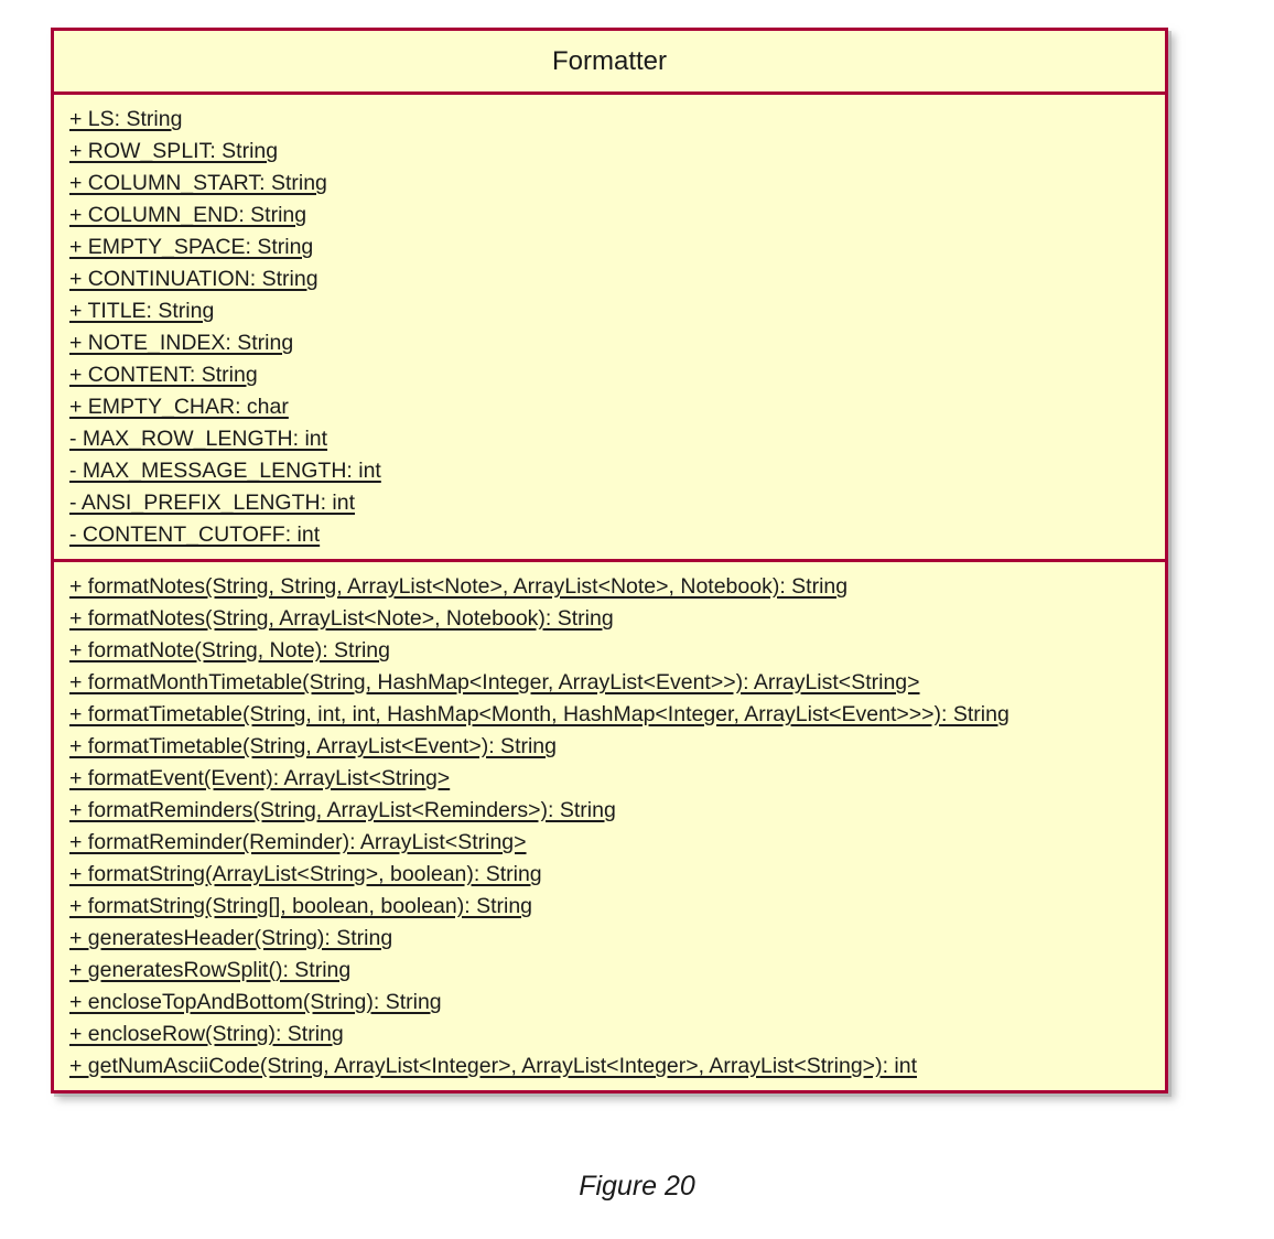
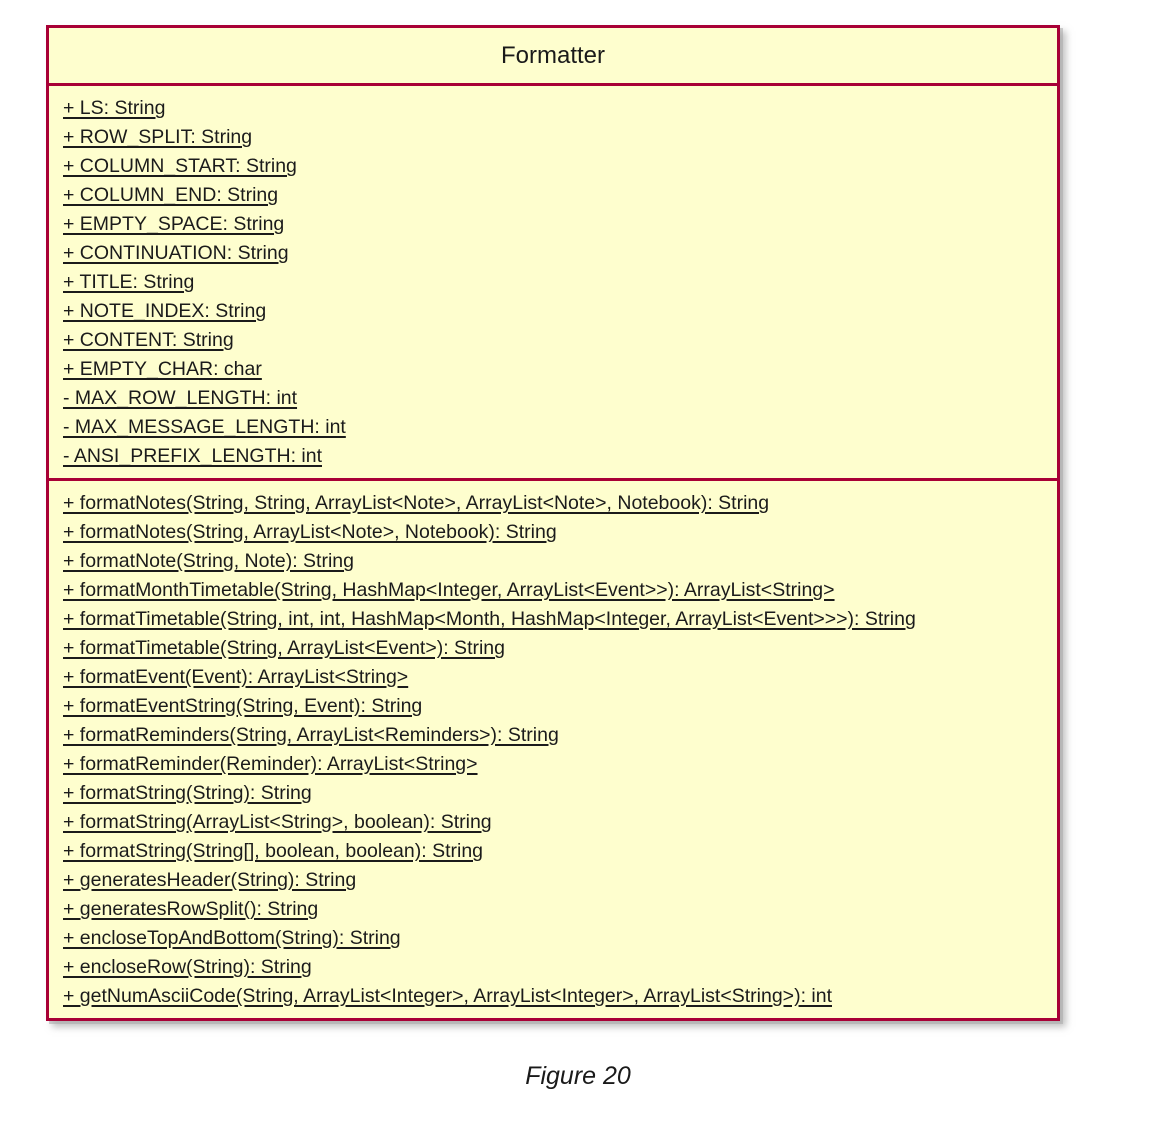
  Formatter
  + LS: String
  + ROW_SPLIT: String
  + COLUMN_START: String
  + COLUMN_END: String
  + EMPTY_SPACE: String
  + CONTINUATION: String
  + TITLE: String
  + NOTE_INDEX: String
  + CONTENT: String
  + EMPTY_CHAR: char
  - MAX_ROW_LENGTH: int
  - MAX_MESSAGE_LENGTH: int
  - ANSI_PREFIX_LENGTH: int
- - CONTENT_CUTOFF: int
  + formatNotes(String, String, ArrayList<Note>, ArrayList<Note>, Notebook): String
  + formatNotes(String, ArrayList<Note>, Notebook): String
  + formatNote(String, Note): String
  + formatMonthTimetable(String, HashMap<Integer, ArrayList<Event>>): ArrayList<String>
  + formatTimetable(String, int, int, HashMap<Month, HashMap<Integer, ArrayList<Event>>>): String
  + formatTimetable(String, ArrayList<Event>): String
  + formatEvent(Event): ArrayList<String>
+ + formatEventString(String, Event): String
  + formatReminders(String, ArrayList<Reminders>): String
  + formatReminder(Reminder): ArrayList<String>
+ + formatString(String): String
  + formatString(ArrayList<String>, boolean): String
  + formatString(String[], boolean, boolean): String
  + generatesHeader(String): String
  + generatesRowSplit(): String
  + encloseTopAndBottom(String): String
  + encloseRow(String): String
  + getNumAsciiCode(String, ArrayList<Integer>, ArrayList<Integer>, ArrayList<String>): int
  Figure 20
